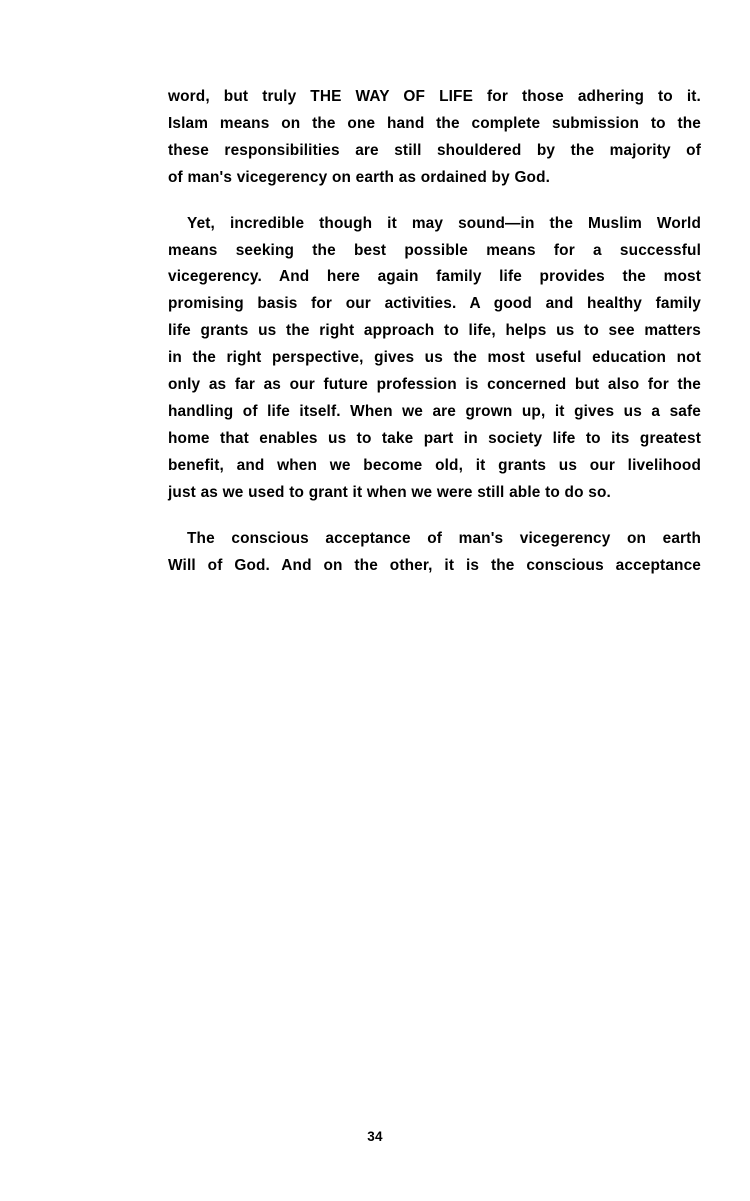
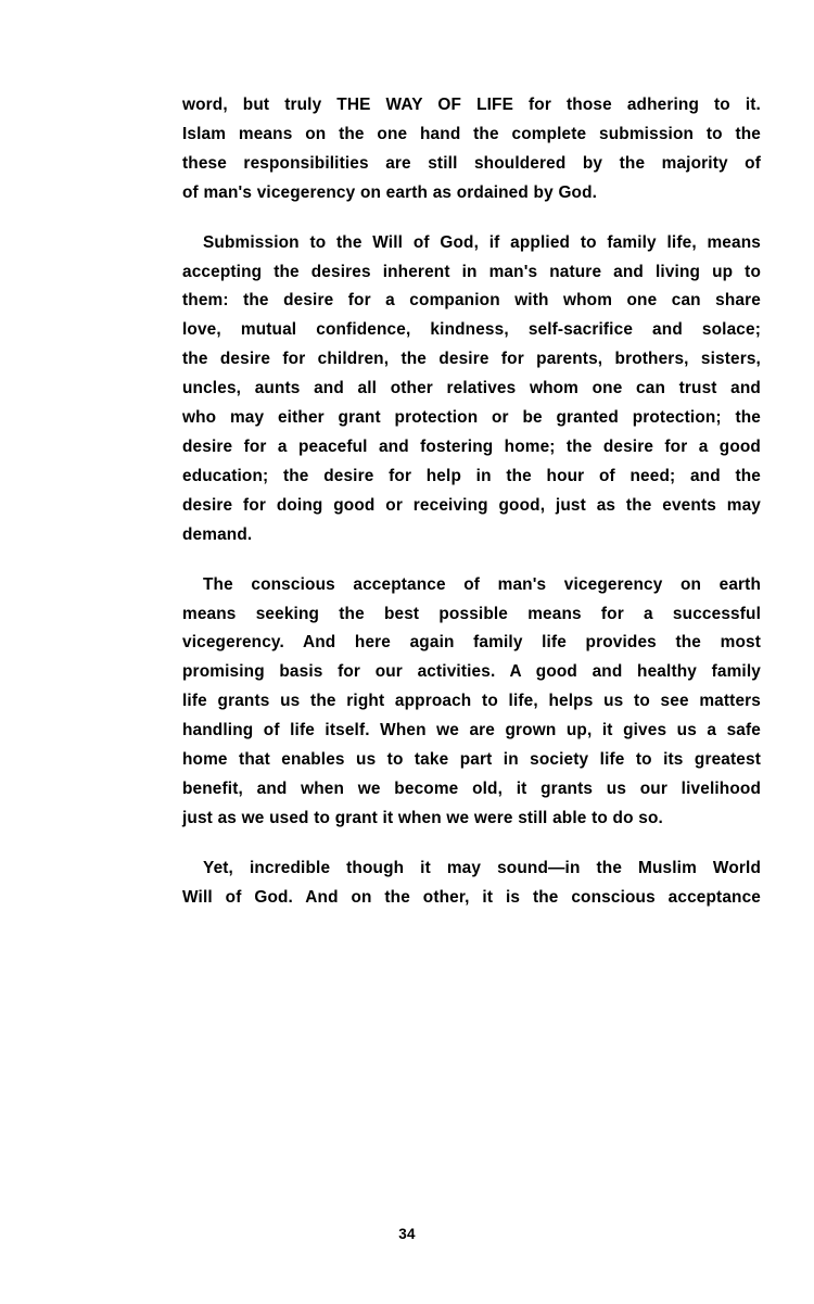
  word, but truly THE WAY OF LIFE for those adhering to it.
  Islam means on the one hand the complete submission to the
  these responsibilities are still shouldered by the majority of
  of man's vicegerency on earth as ordained by God.
+ Submission to the Will of God, if applied to family life, means
+ accepting the desires inherent in man's nature and living up to
+ them: the desire for a companion with whom one can share
+ love, mutual confidence, kindness, self-sacrifice and solace;
+ the desire for children, the desire for parents, brothers, sisters,
+ uncles, aunts and all other relatives whom one can trust and
+ who may either grant protection or be granted protection; the
+ desire for a peaceful and fostering home; the desire for a good
+ education; the desire for help in the hour of need; and the
+ desire for doing good or receiving good, just as the events may
+ demand.
- Yet, incredible though it may sound—in the Muslim World
+ The conscious acceptance of man's vicegerency on earth
  means seeking the best possible means for a successful
  vicegerency. And here again family life provides the most
  promising basis for our activities. A good and healthy family
  life grants us the right approach to life, helps us to see matters
- in the right perspective, gives us the most useful education not
- only as far as our future profession is concerned but also for the
  handling of life itself. When we are grown up, it gives us a safe
  home that enables us to take part in society life to its greatest
  benefit, and when we become old, it grants us our livelihood
  just as we used to grant it when we were still able to do so.
- The conscious acceptance of man's vicegerency on earth
+ Yet, incredible though it may sound—in the Muslim World
  Will of God. And on the other, it is the conscious acceptance
  34
